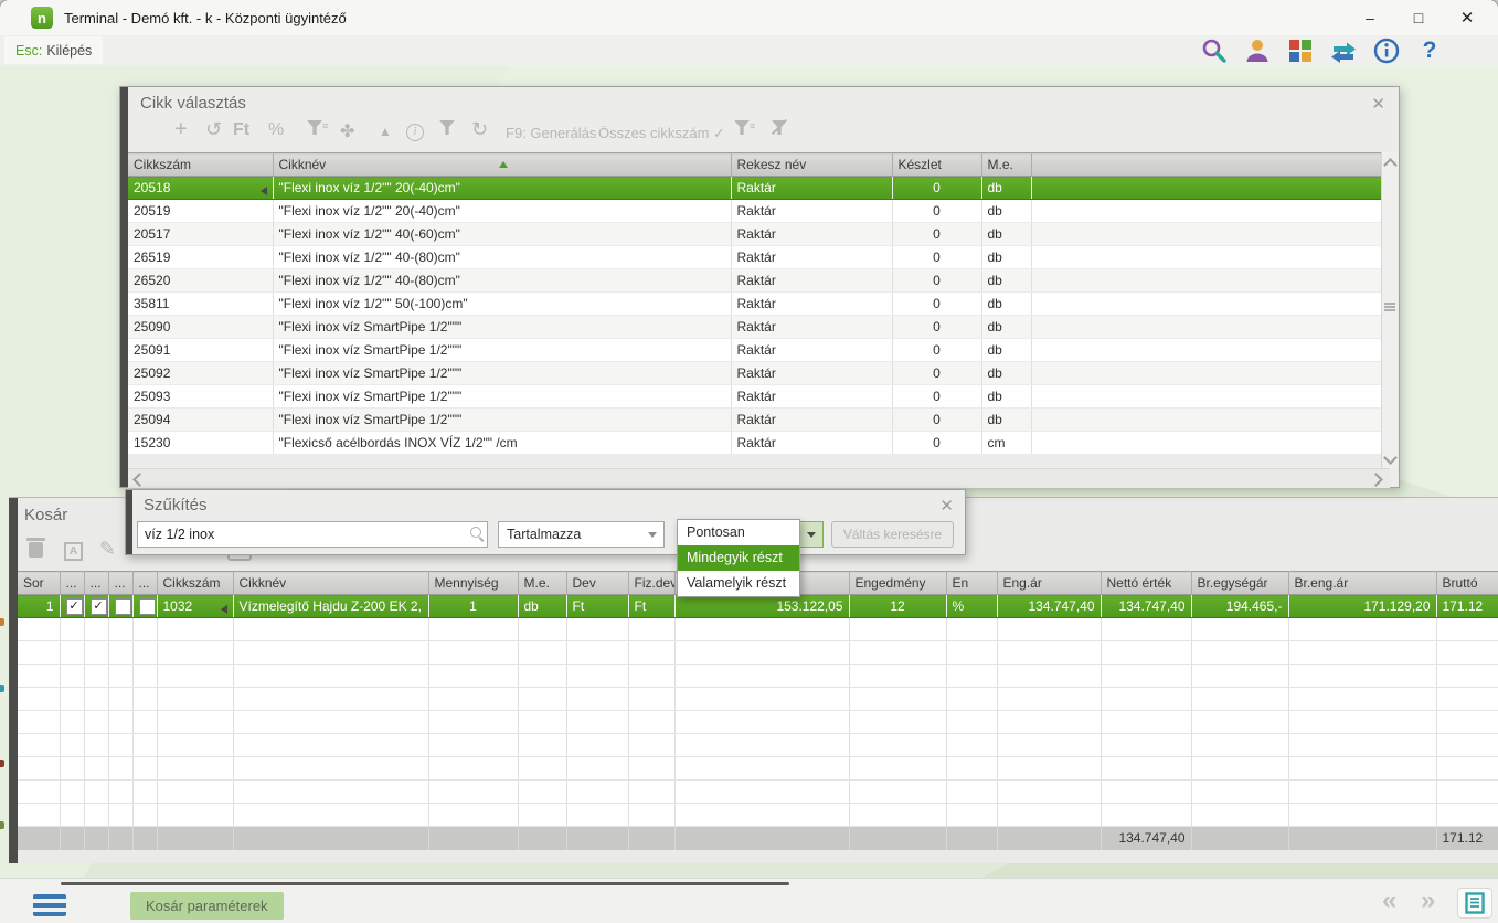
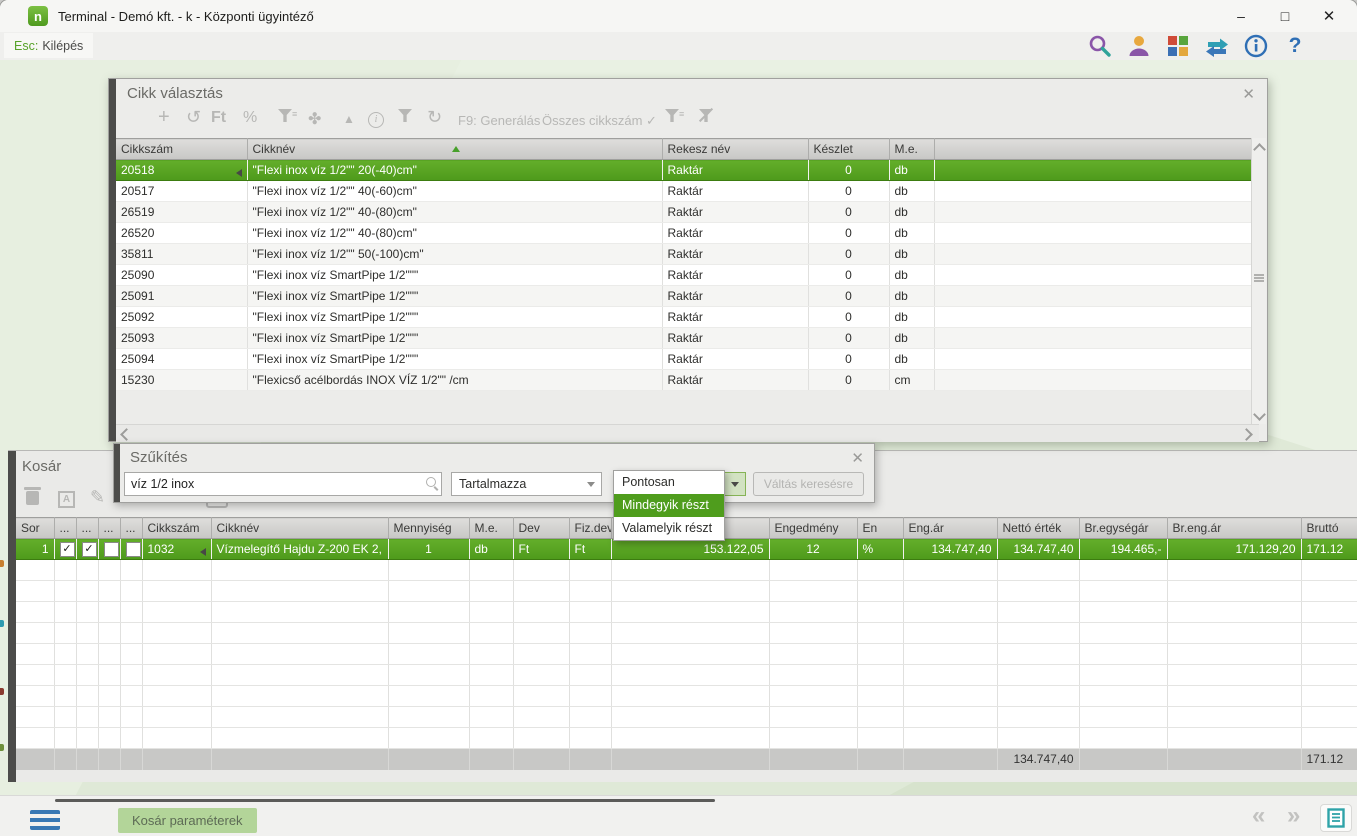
  n
  Terminal - Demó kft. - k - Központi ügyintéző
  –
  □
  ✕
  Esc:
  Kilépés
  ?
  Kosár
  A
  ✎
  Sor	...	...	...	...	Cikkszám	Cikknév	Mennyiség	M.e.	Dev	Fiz.dev		Engedmény	En	Eng.ár	Nettó érték	Br.egységár	Br.eng.ár	Bruttó
  1					1032	Vízmelegítő Hajdu Z-200 EK 2,	1	db	Ft	Ft	153.122,05	12	%	134.747,40	134.747,40	194.465,-	171.129,20	171.12
  															134.747,40			171.12
  Cikk választás
  ✕
  +
  ↺
  Ft
  %
  ≡
  ✤
  ▲
  i
  ↻
  F9: Generálás
  Összes cikkszám ✓
  ≡
  Cikkszám	Cikknév	Rekesz név	Készlet	M.e.
  20518	"Flexi inox víz 1/2"" 20(-40)cm"	Raktár	0	db
- 20519	"Flexi inox víz 1/2"" 20(-40)cm"	Raktár	0	db
  20517	"Flexi inox víz 1/2"" 40(-60)cm"	Raktár	0	db
  26519	"Flexi inox víz 1/2"" 40-(80)cm"	Raktár	0	db
  26520	"Flexi inox víz 1/2"" 40-(80)cm"	Raktár	0	db
  35811	"Flexi inox víz 1/2"" 50(-100)cm"	Raktár	0	db
  25090	"Flexi inox víz SmartPipe 1/2"""	Raktár	0	db
  25091	"Flexi inox víz SmartPipe 1/2"""	Raktár	0	db
  25092	"Flexi inox víz SmartPipe 1/2"""	Raktár	0	db
  25093	"Flexi inox víz SmartPipe 1/2"""	Raktár	0	db
  25094	"Flexi inox víz SmartPipe 1/2"""	Raktár	0	db
  15230	"Flexicső acélbordás INOX VÍZ 1/2"" /cm	Raktár	0	cm
  Szűkítés
  ✕
  víz 1/2 inox
  Tartalmazza
  Váltás keresésre
  Pontosan
  Mindegyik részt
  Valamelyik részt
  Kosár paraméterek
  «
  »
